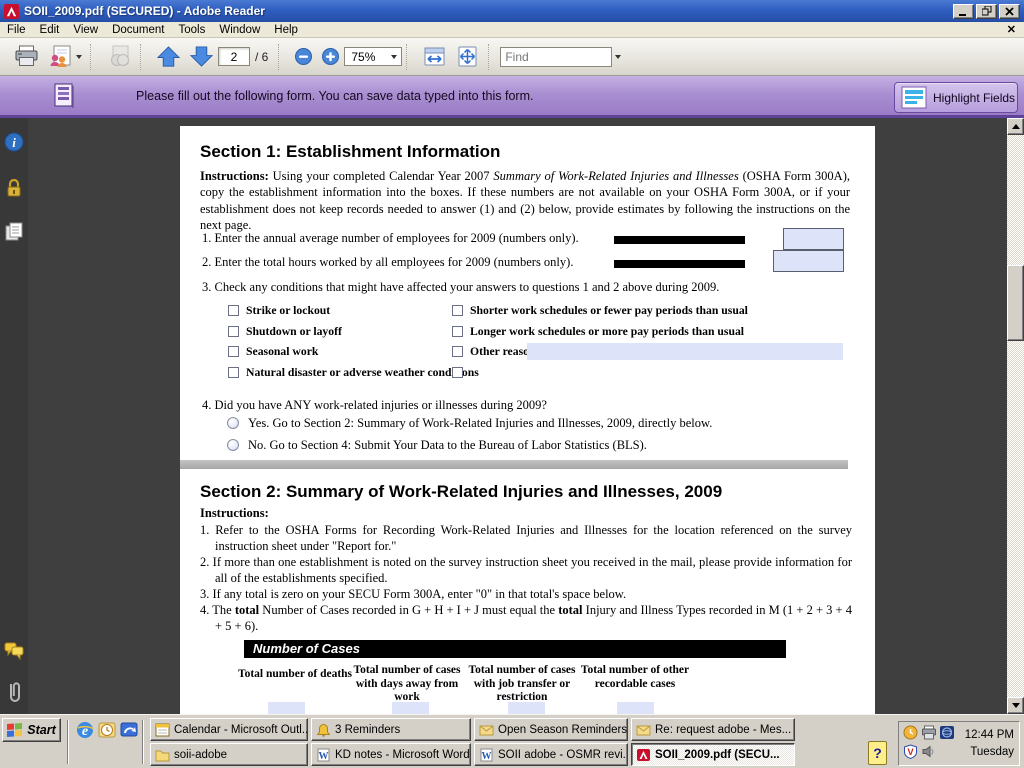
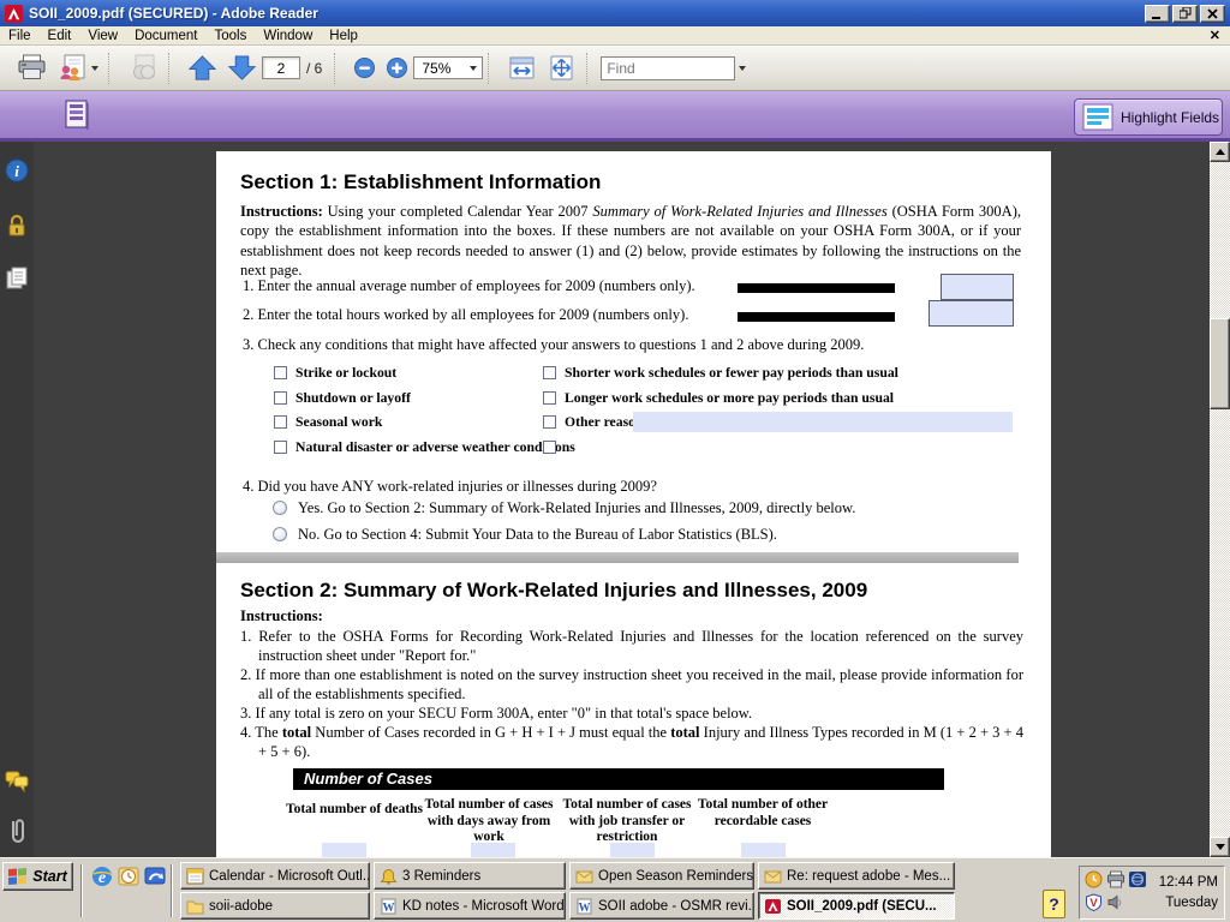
  SOII_2009.pdf (SECURED) - Adobe Reader
  File
  Edit
  View
  Document
  Tools
  Window
  Help
  ✕
  2
  / 6
  75%
  Find
- Please fill out the following form. You can save data typed into this form.
  Highlight Fields
  i
  Section 1: Establishment Information
  Instructions: Using your completed Calendar Year 2007 Summary of Work-Related Injuries and Illnesses (OSHA Form 300A), copy the establishment information into the boxes. If these numbers are not available on your OSHA Form 300A, or if your establishment does not keep records needed to answer (1) and (2) below, provide estimates by following the instructions on the next page.
  1. Enter the annual average number of employees for 2009 (numbers only).
  2. Enter the total hours worked by all employees for 2009 (numbers only).
  3. Check any conditions that might have affected your answers to questions 1 and 2 above during 2009.
  Strike or lockout
  Shutdown or layoff
  Seasonal work
  Natural disaster or adverse weather condons
  Shorter work schedules or fewer pay periods than usual
  Longer work schedules or more pay periods than usual
  Other reas
  4. Did you have ANY work-related injuries or illnesses during 2009?
  Yes. Go to Section 2: Summary of Work-Related Injuries and Illnesses, 2009, directly below.
  No. Go to Section 4: Submit Your Data to the Bureau of Labor Statistics (BLS).
  Section 2: Summary of Work-Related Injuries and Illnesses, 2009
  Instructions:
  1. Refer to the OSHA Forms for Recording Work-Related Injuries and Illnesses for the location referenced on the survey instruction sheet under "Report for."
  2. If more than one establishment is noted on the survey instruction sheet you received in the mail, please provide information for all of the establishments specified.
  3. If any total is zero on your SECU Form 300A, enter "0" in that total's space below.
  4. The total Number of Cases recorded in G + H + I + J must equal the total Injury and Illness Types recorded in M (1 + 2 + 3 + 4 + 5 + 6).
  Number of Cases
  Total number of deaths
  Total number of cases with days away from work
  Total number of cases with job transfer or restriction
  Total number of other recordable cases
  Start
  e
  Calendar - Microsoft Outl..
  3 Reminders
  Open Season Reminders
  Re: request adobe - Mes...
  soii-adobe
  W
  KD notes - Microsoft Word
  W
  SOII adobe - OSMR revi.
  SOII_2009.pdf (SECU...
  ?
  V
  12:44 PM
  Tuesday
